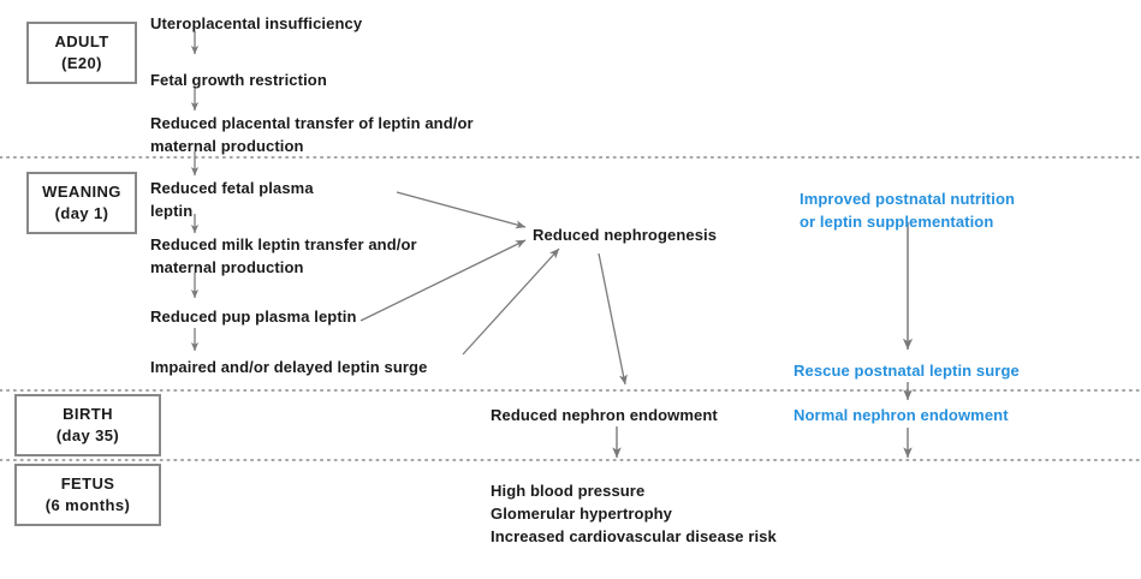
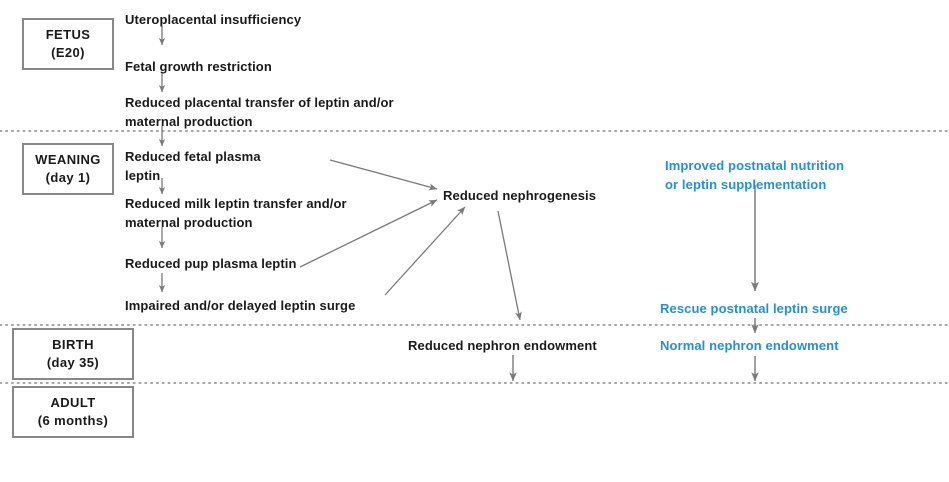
- ADULT
+ FETUS
  (E20)
  WEANING
  (day 1)
  BIRTH
  (day 35)
- FETUS
+ ADULT
  (6 months)
  Uteroplacental insufficiency
  Fetal growth restriction
  Reduced placental transfer of leptin and/or
  maternal production
  Reduced fetal plasma
  leptin
  Reduced milk leptin transfer and/or
  maternal production
  Reduced pup plasma leptin
  Impaired and/or delayed leptin surge
  Reduced nephrogenesis
  Reduced nephron endowment
- High blood pressure
- Glomerular hypertrophy
- Increased cardiovascular disease risk
  Improved postnatal nutrition
  or leptin supplementation
  Rescue postnatal leptin surge
  Normal nephron endowment
